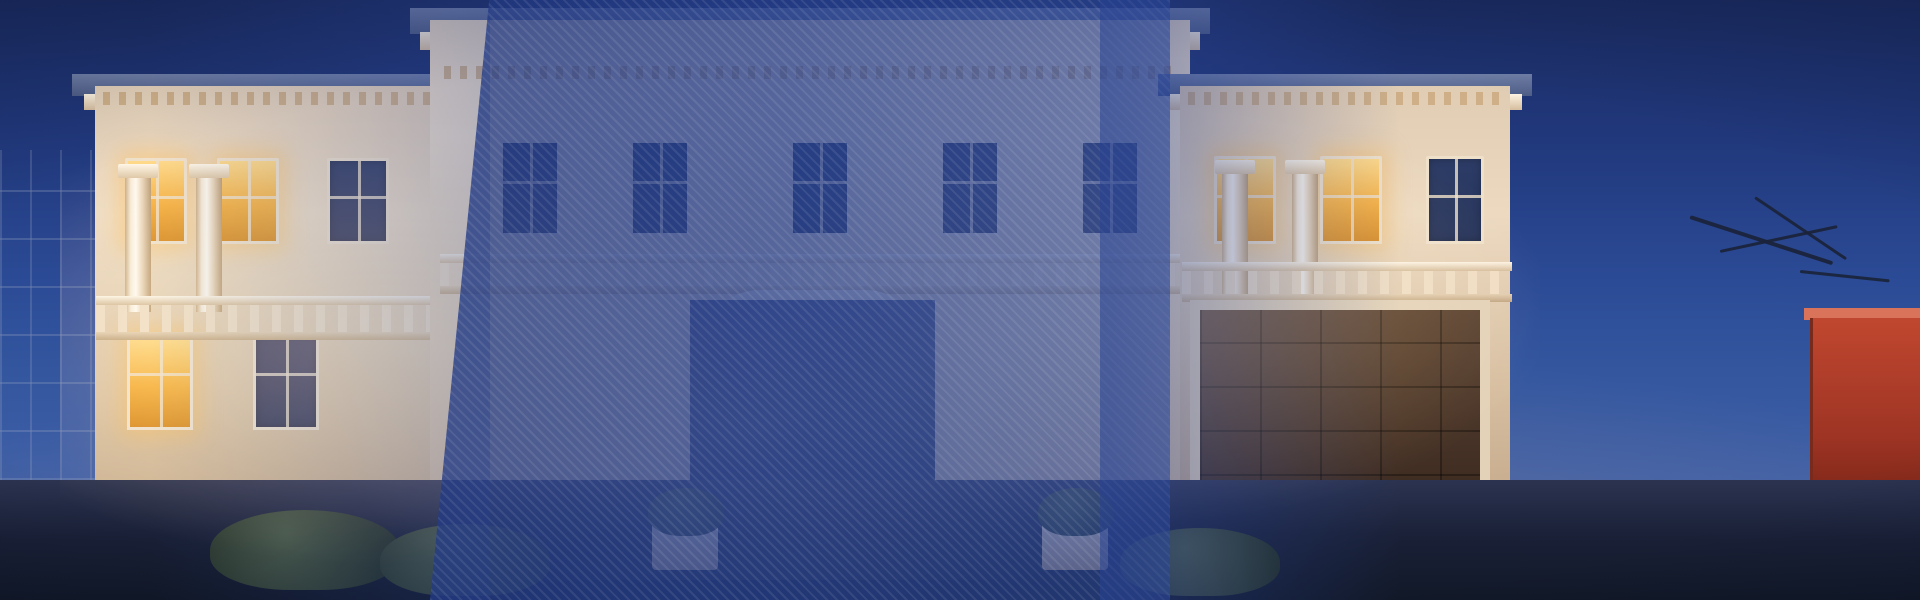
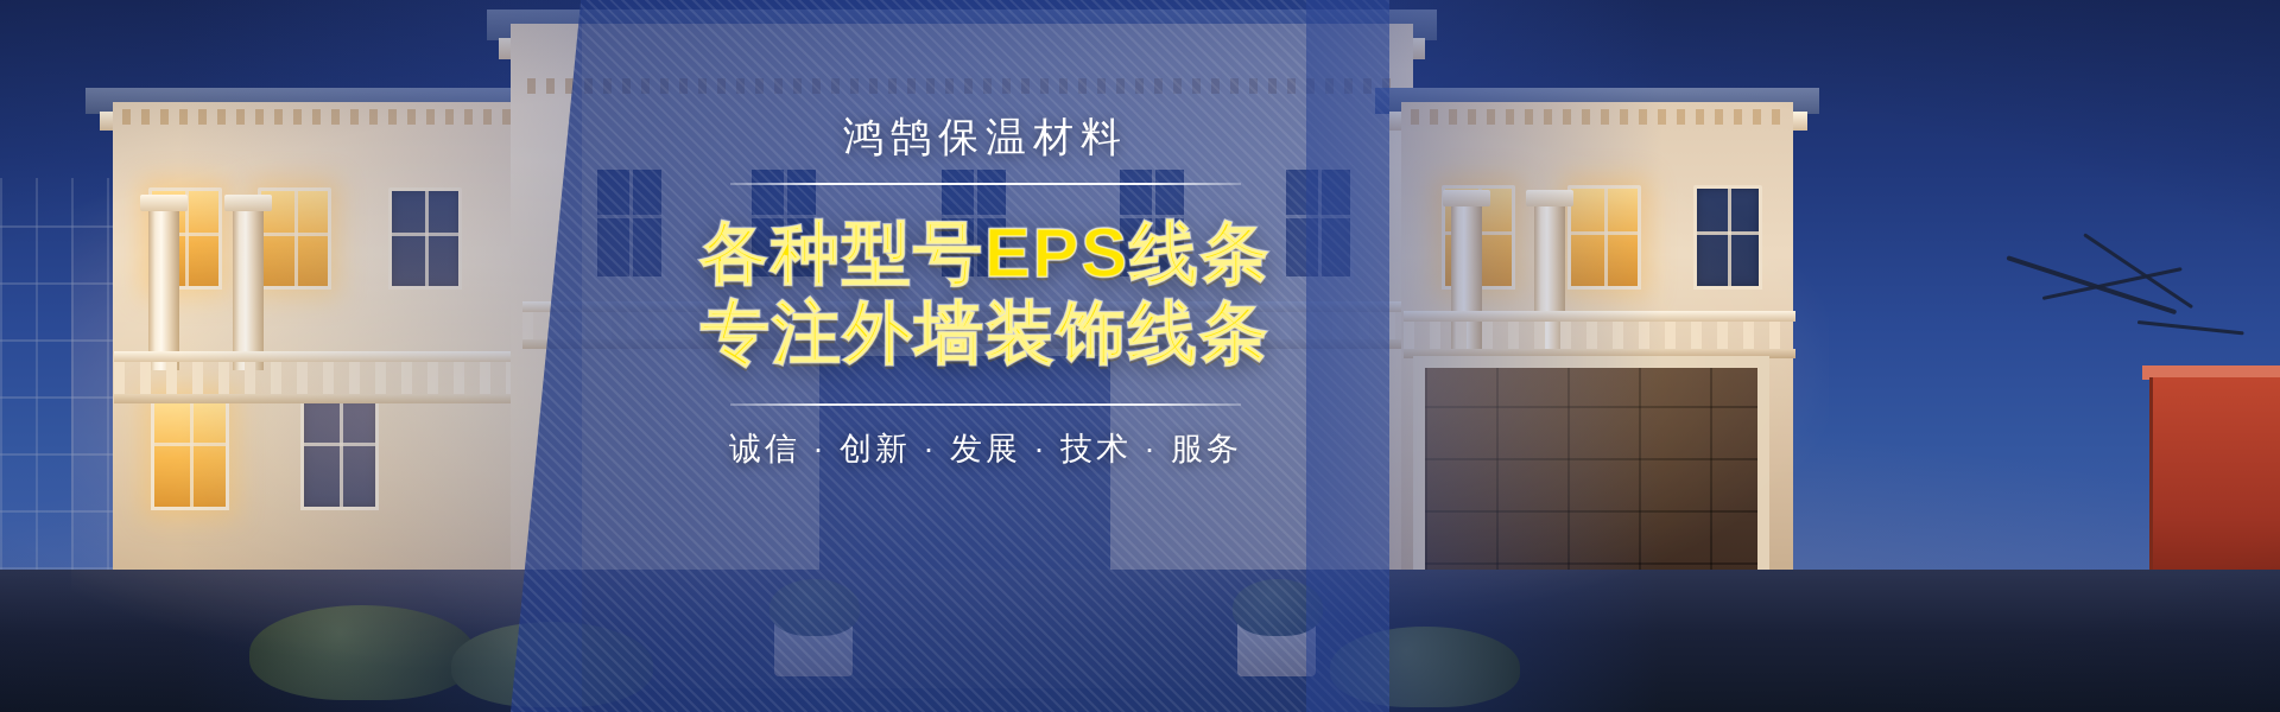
+ 鸿鹄保温材料
+ 各种型号EPS线条
+ 专注外墙装饰线条
+ 诚信 · 创新 · 发展 · 技术 · 服务
